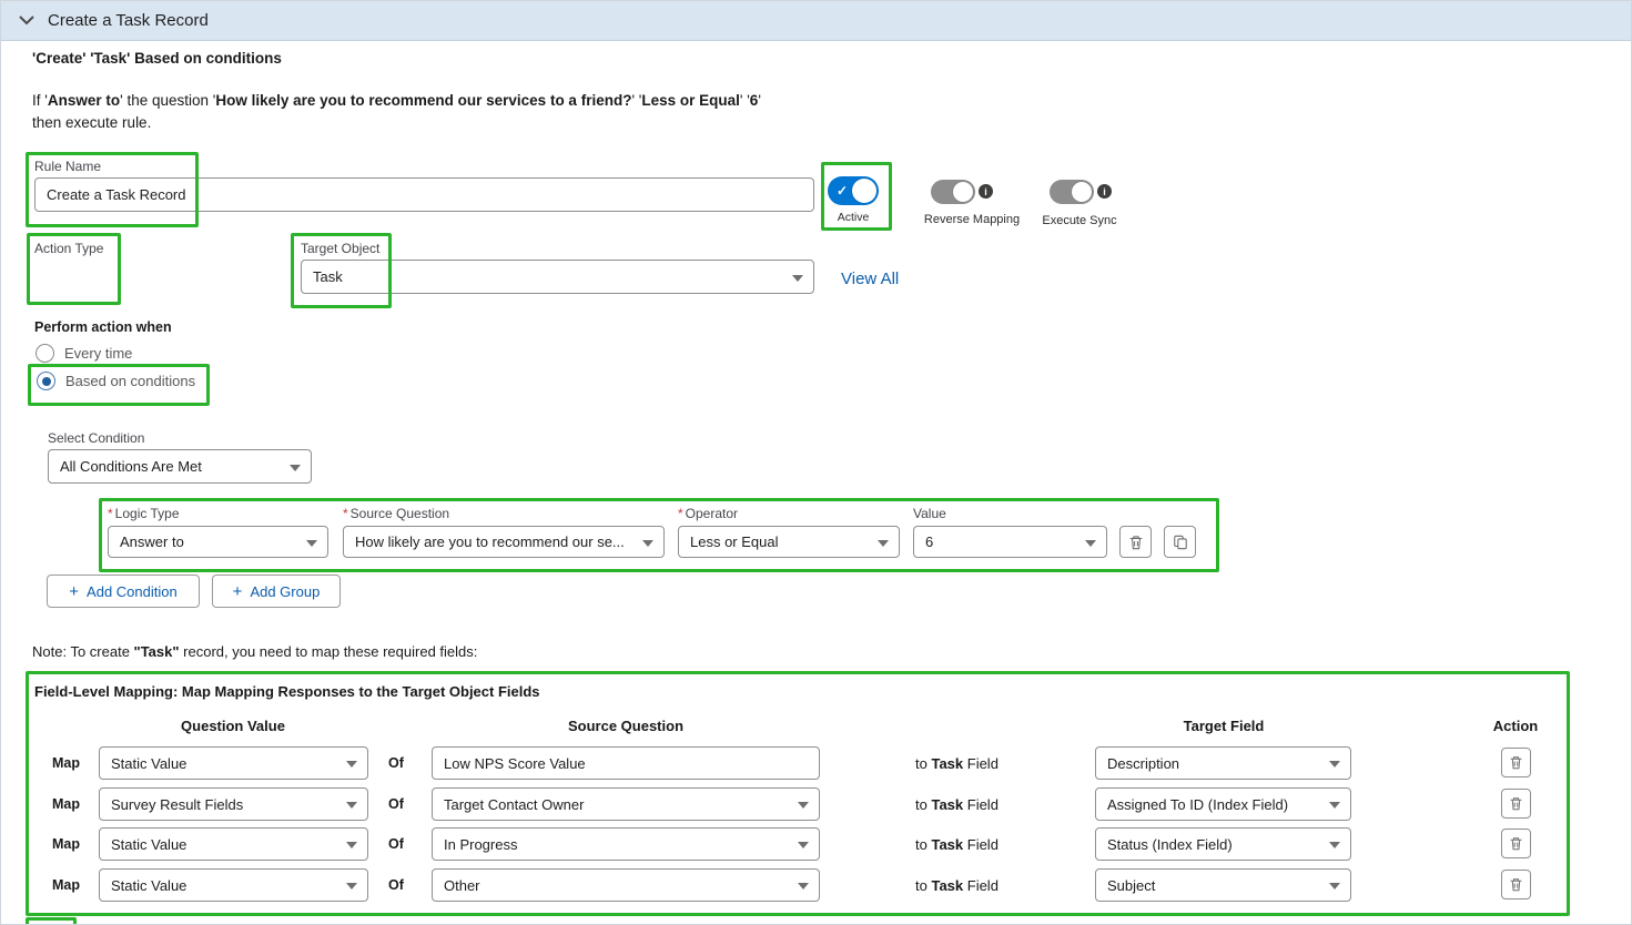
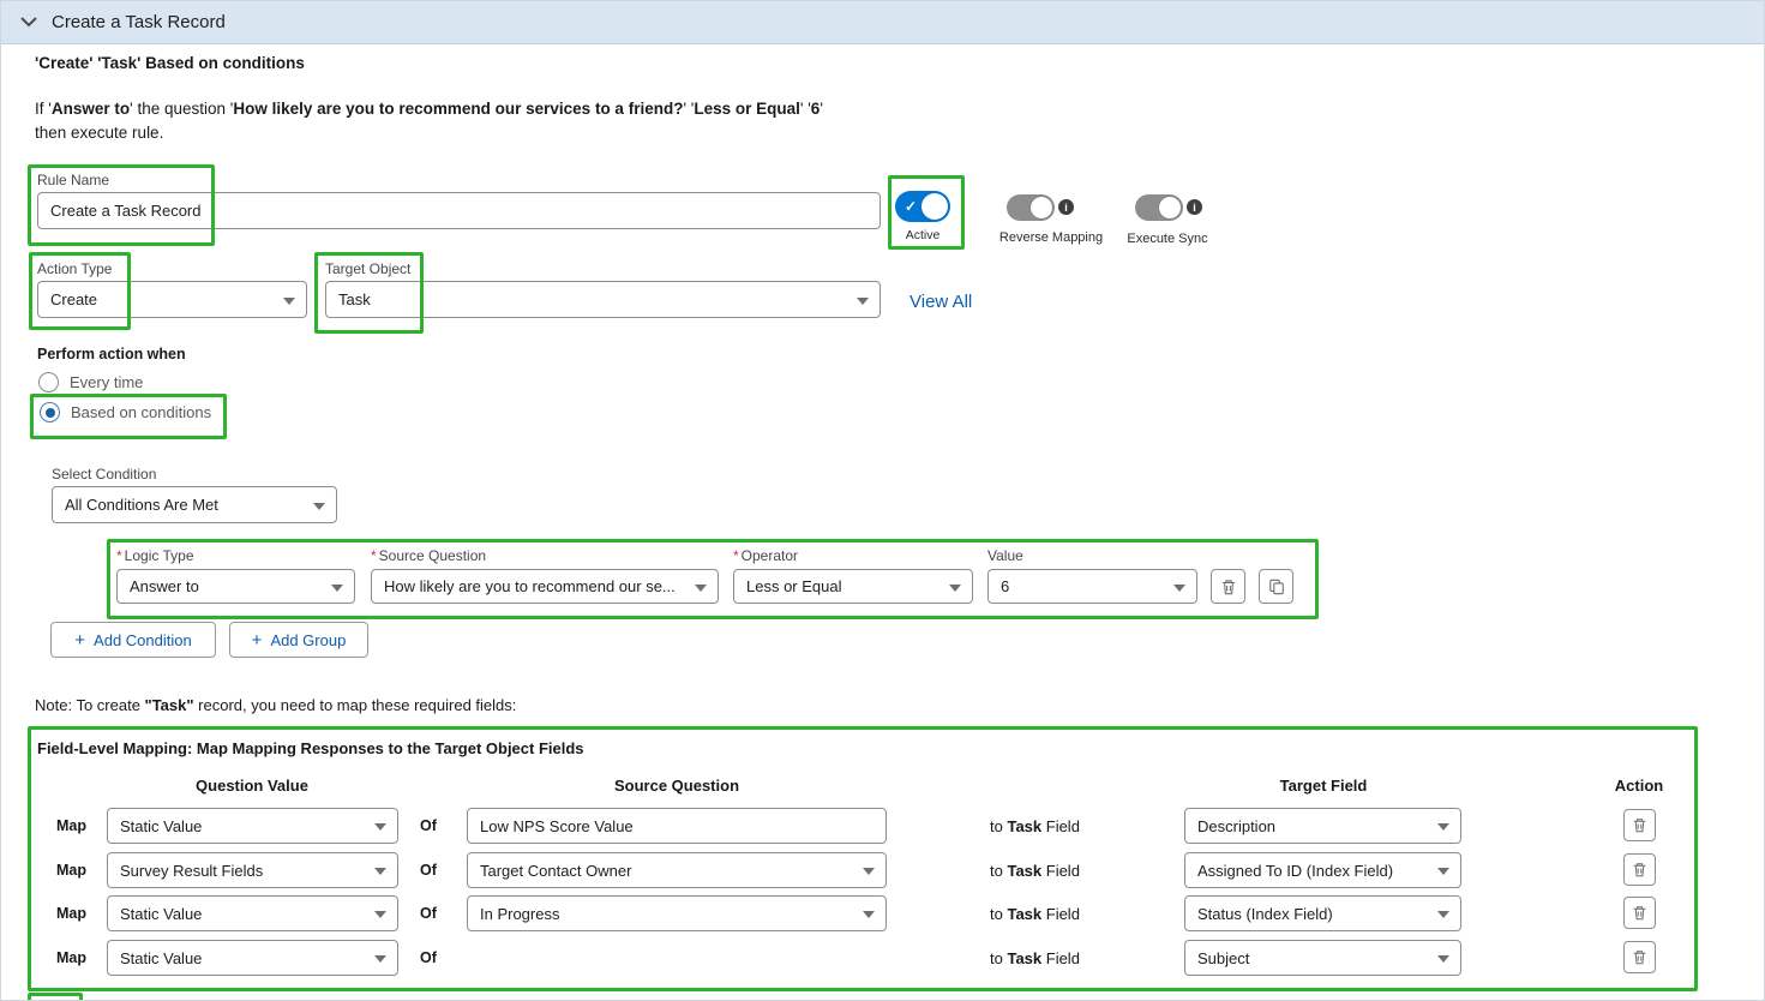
  Create a Task Record
  'Create' 'Task' Based on conditions
  If 'Answer to' the question 'How likely are you to recommend our services to a friend?' 'Less or Equal' '6'
  then execute rule.
  Rule Name
  Create a Task Record
  ✓
  Active
  i
  Reverse Mapping
  i
  Execute Sync
  Action Type
+ Create
  Target Object
  Task
  View All
  Perform action when
  Every time
  Based on conditions
  Select Condition
  All Conditions Are Met
  * Logic Type
  Answer to
  * Source Question
  How likely are you to recommend our se...
  * Operator
  Less or Equal
  Value
  6
  +
  Add Condition
  +
  Add Group
  Note: To create "Task" record, you need to map these required fields:
  Field-Level Mapping: Map Mapping Responses to the Target Object Fields
  Question Value
  Source Question
  Target Field
  Action
  Map
  Static Value
  Of
  Low NPS Score Value
  to Task Field
  Description
  Map
  Survey Result Fields
  Of
  Target Contact Owner
  to Task Field
  Assigned To ID (Index Field)
  Map
  Static Value
  Of
  In Progress
  to Task Field
  Status (Index Field)
  Map
  Static Value
  Of
- Other
  to Task Field
  Subject
